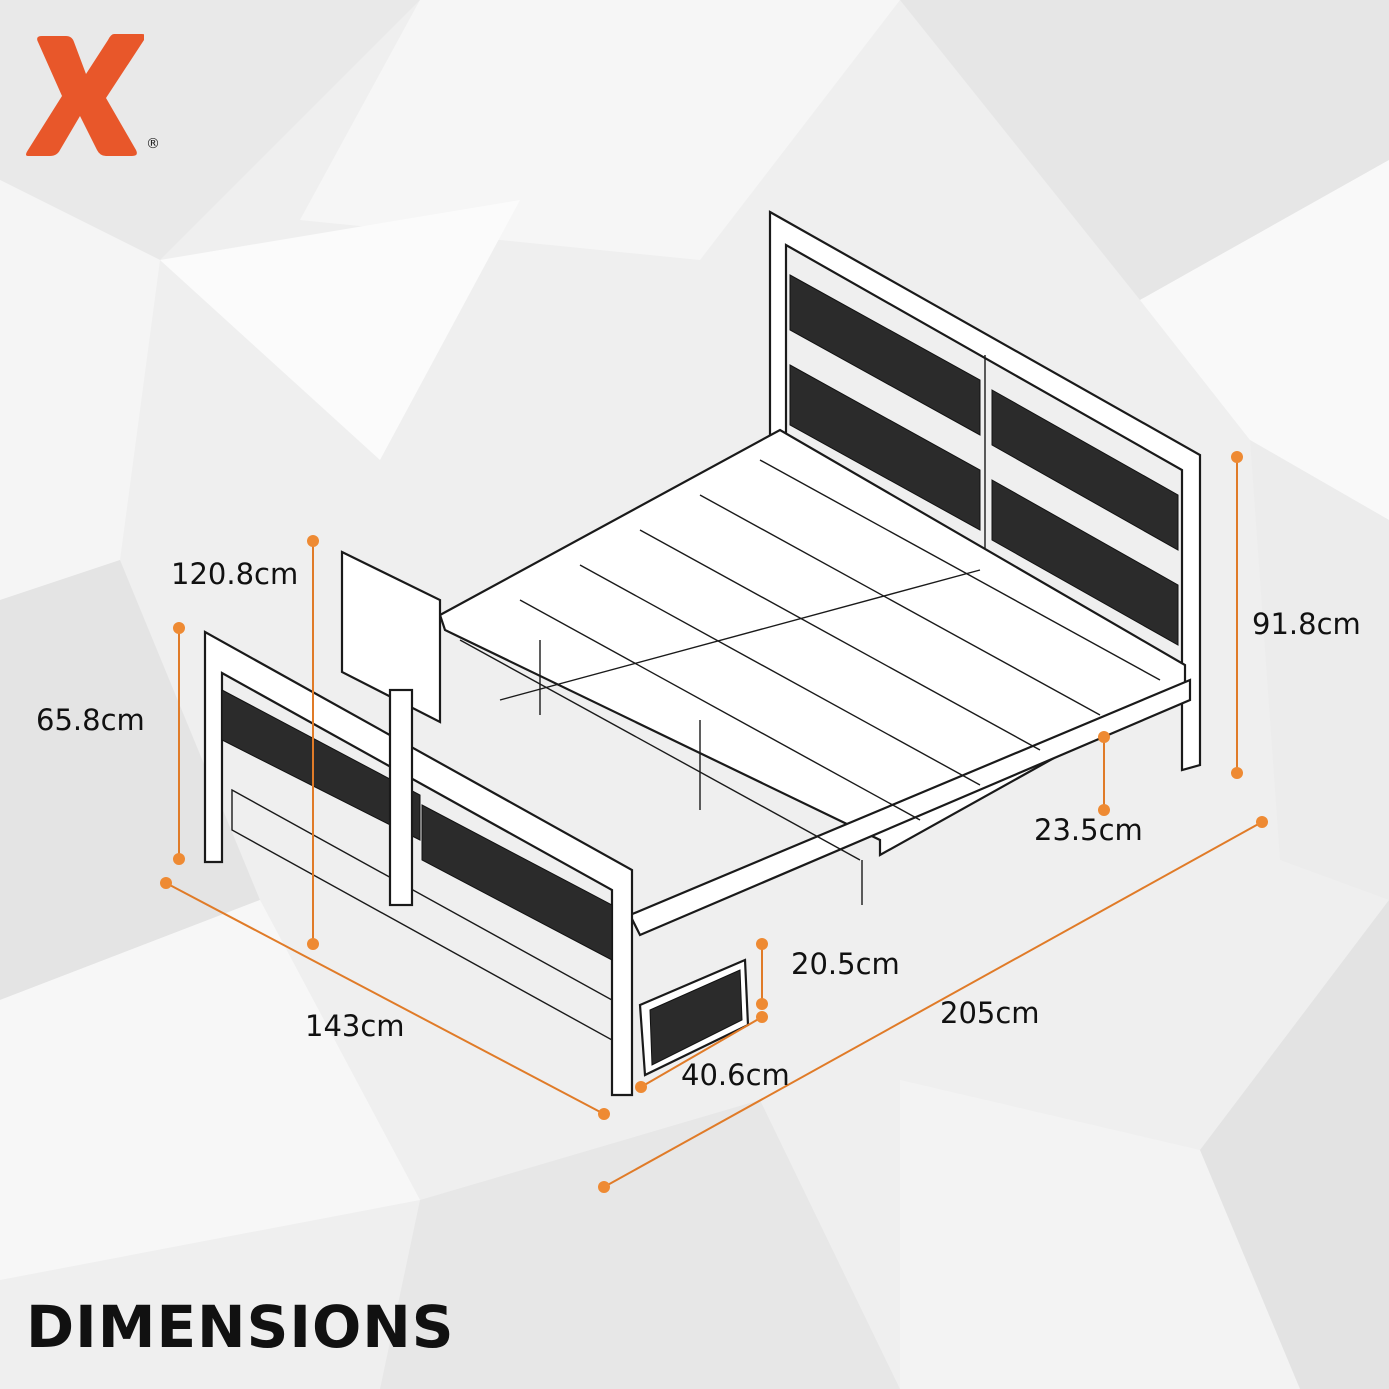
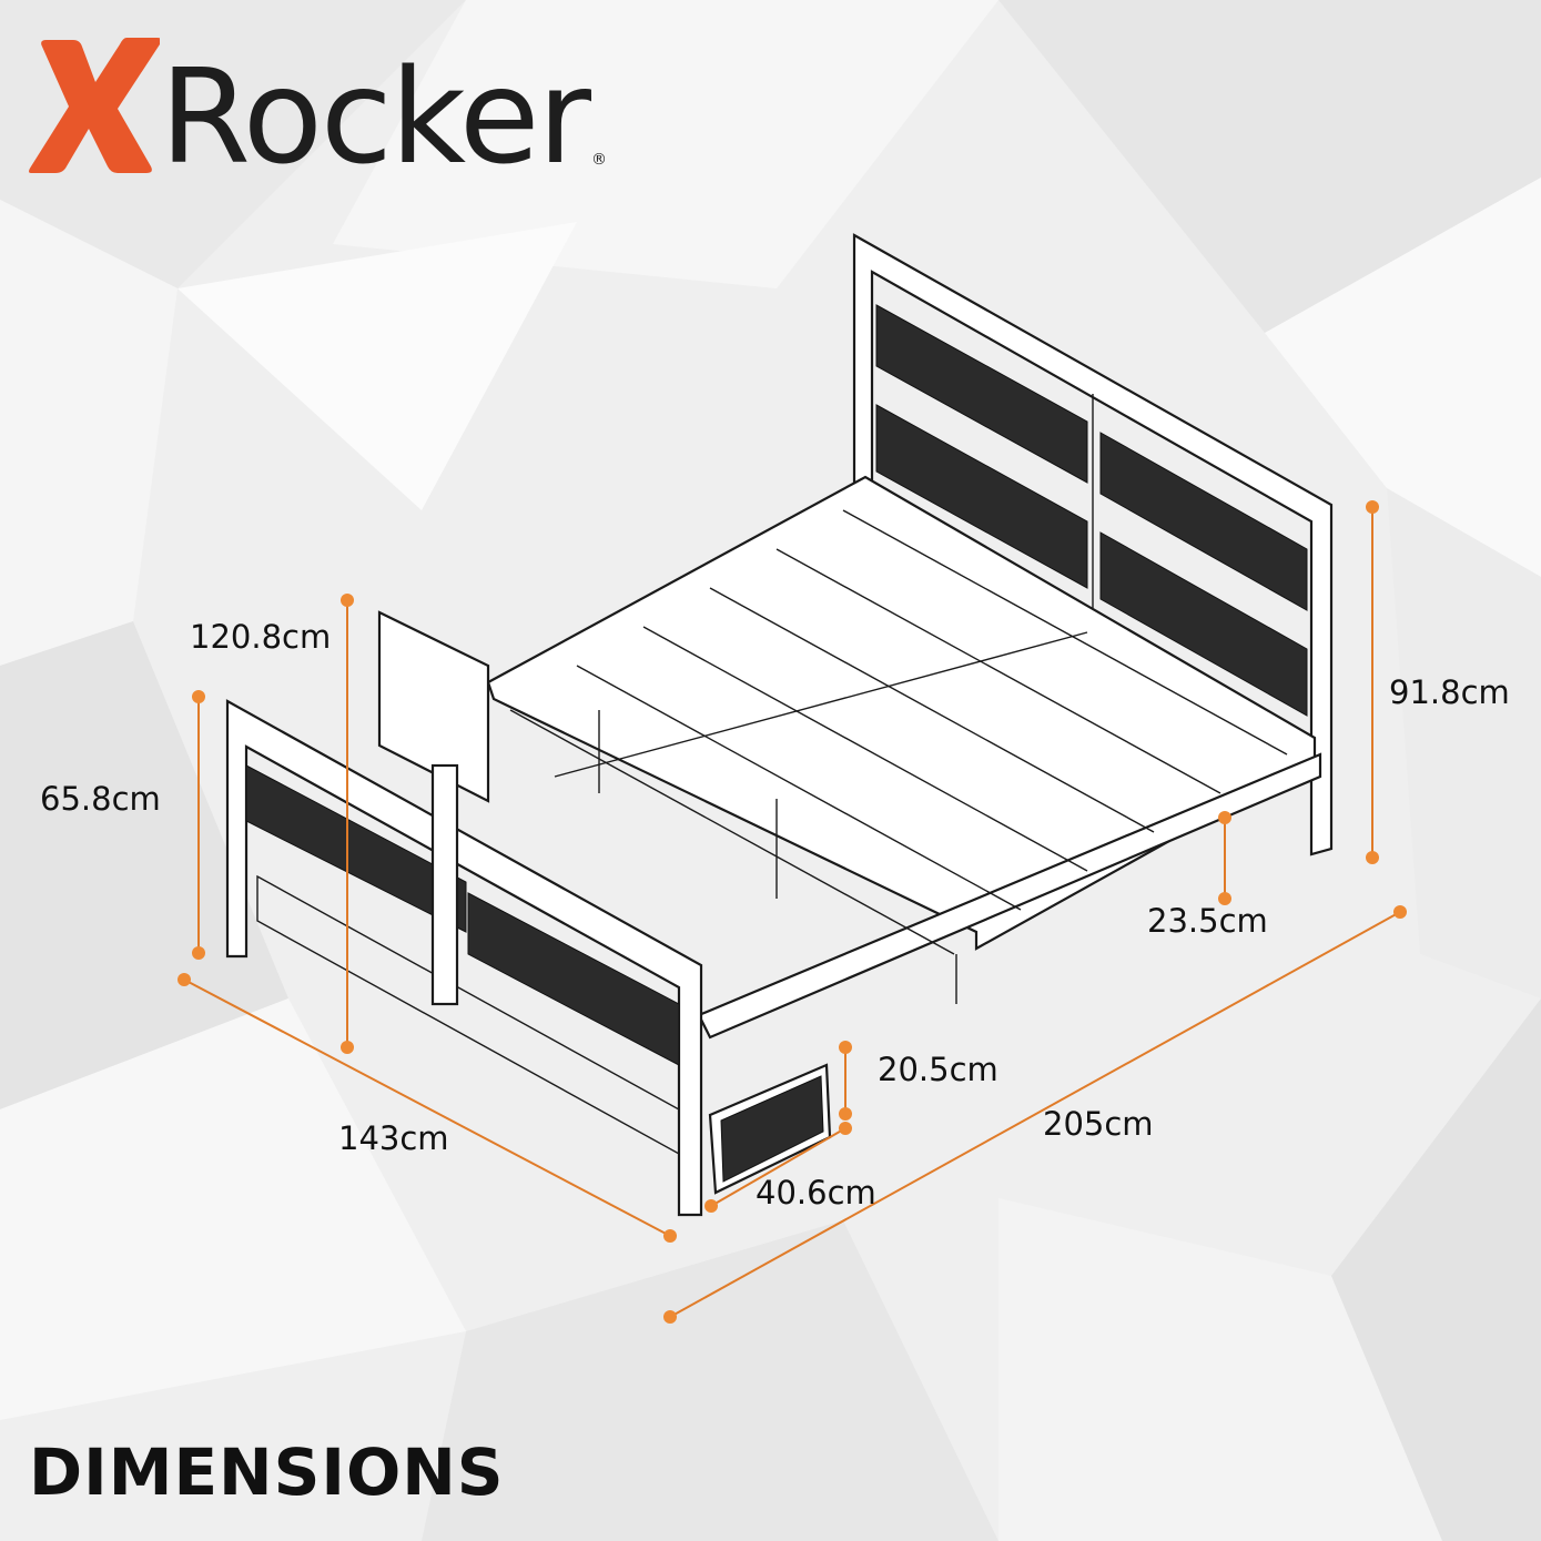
+ Rocker
  ®
  120.8cm
  65.8cm
  91.8cm
  23.5cm
  20.5cm
  143cm
  205cm
  40.6cm
  DIMENSIONS
